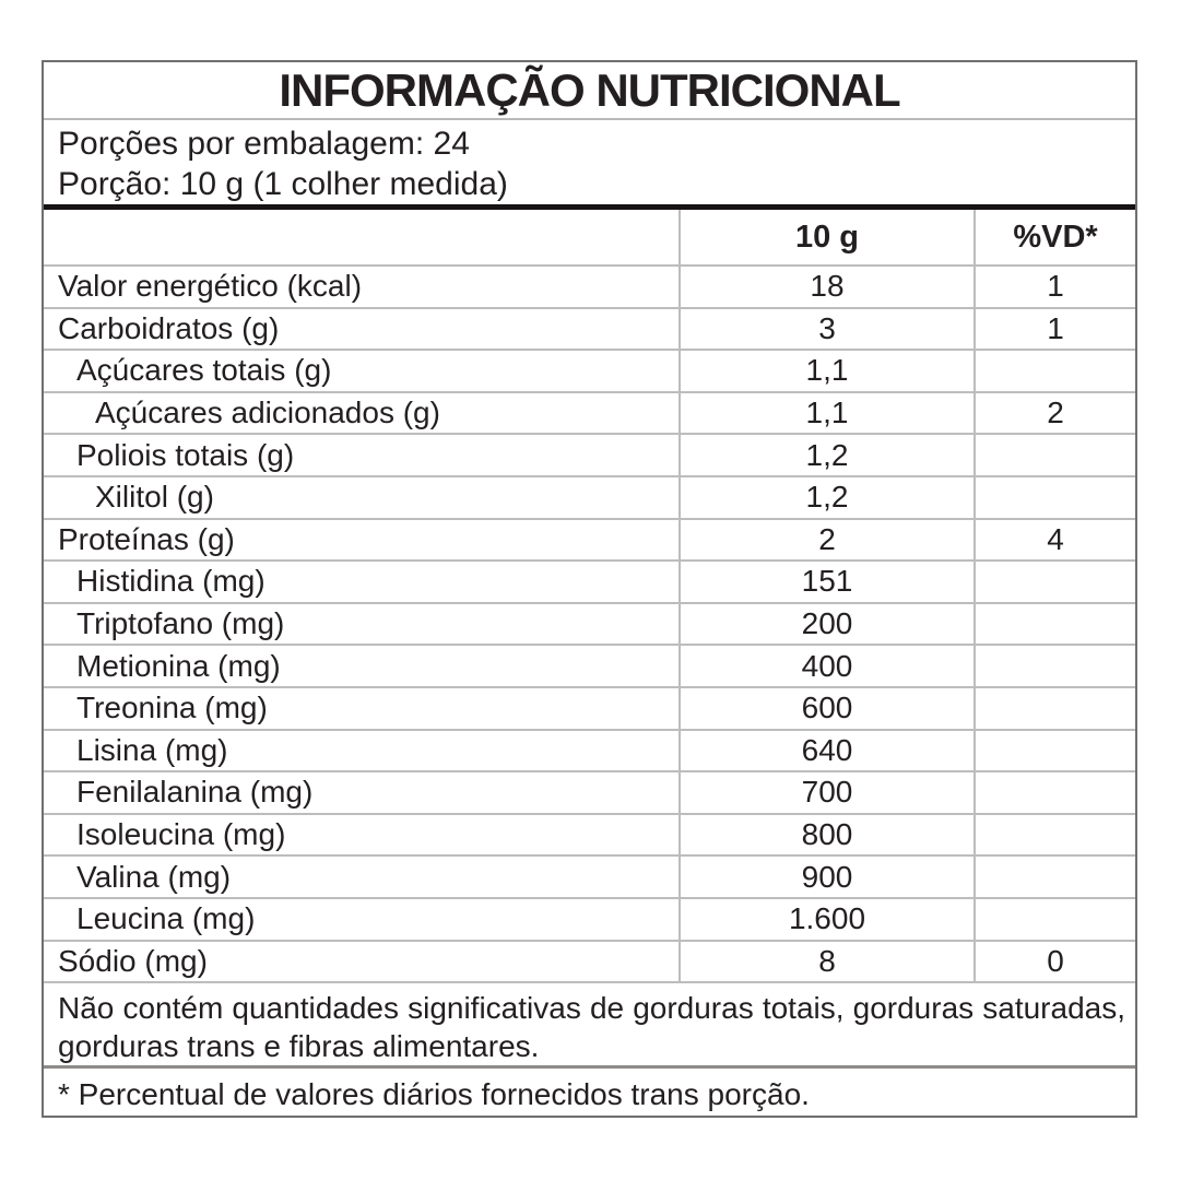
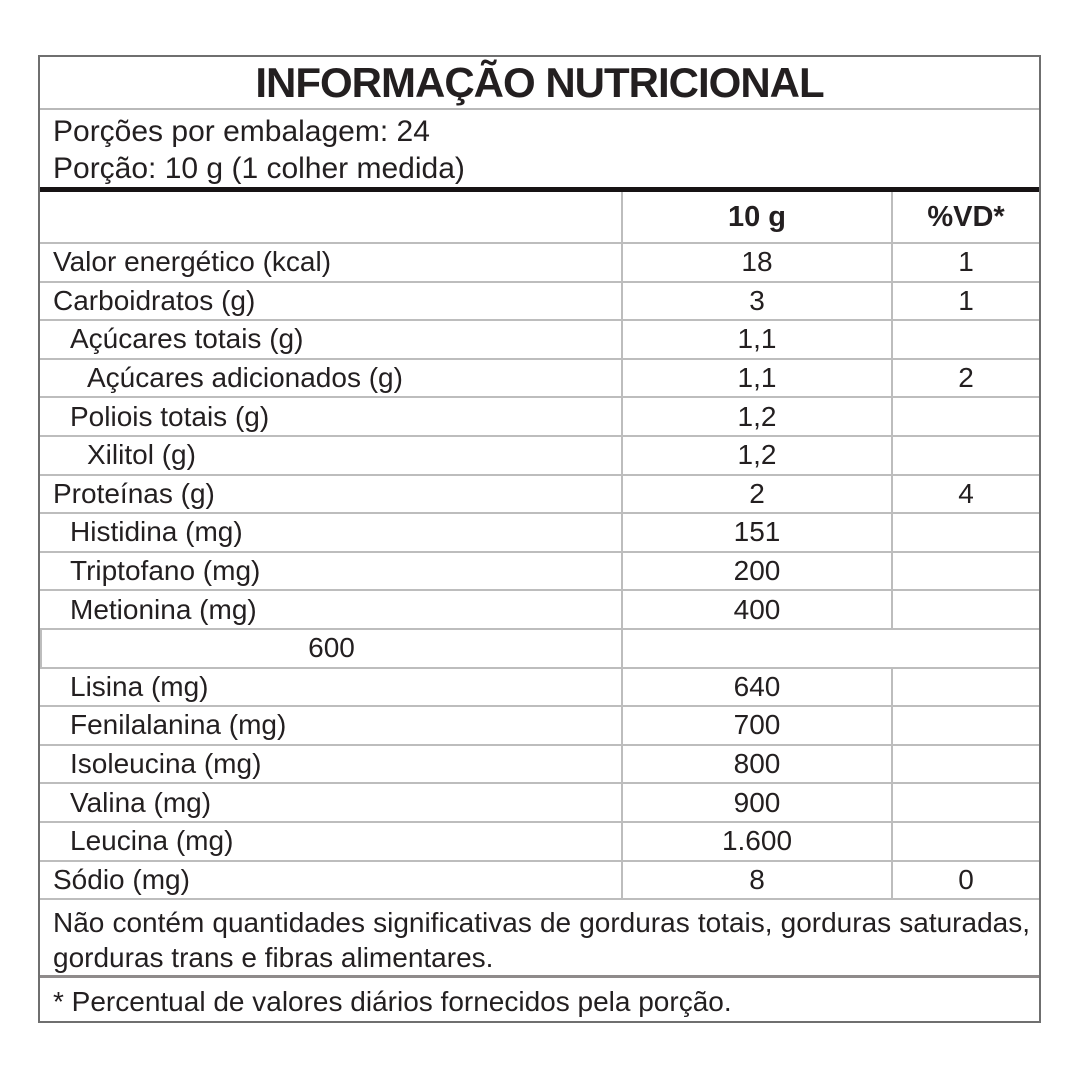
  INFORMAÇÃO NUTRICIONAL
  Porções por embalagem: 24
  Porção: 10 g (1 colher medida)
  10 g
  %VD*
  Valor energético (kcal)
  18
  1
  Carboidratos (g)
  3
  1
  Açúcares totais (g)
  1,1
  Açúcares adicionados (g)
  1,1
  2
  Poliois totais (g)
  1,2
  Xilitol (g)
  1,2
  Proteínas (g)
  2
  4
  Histidina (mg)
  151
  Triptofano (mg)
  200
  Metionina (mg)
  400
- Treonina (mg)
  600
  Lisina (mg)
  640
  Fenilalanina (mg)
  700
  Isoleucina (mg)
  800
  Valina (mg)
  900
  Leucina (mg)
  1.600
  Sódio (mg)
  8
  0
  Não contém quantidades significativas de gorduras totais, gorduras saturadas, gorduras trans e fibras alimentares.
- * Percentual de valores diários fornecidos trans porção.
+ * Percentual de valores diários fornecidos pela porção.
